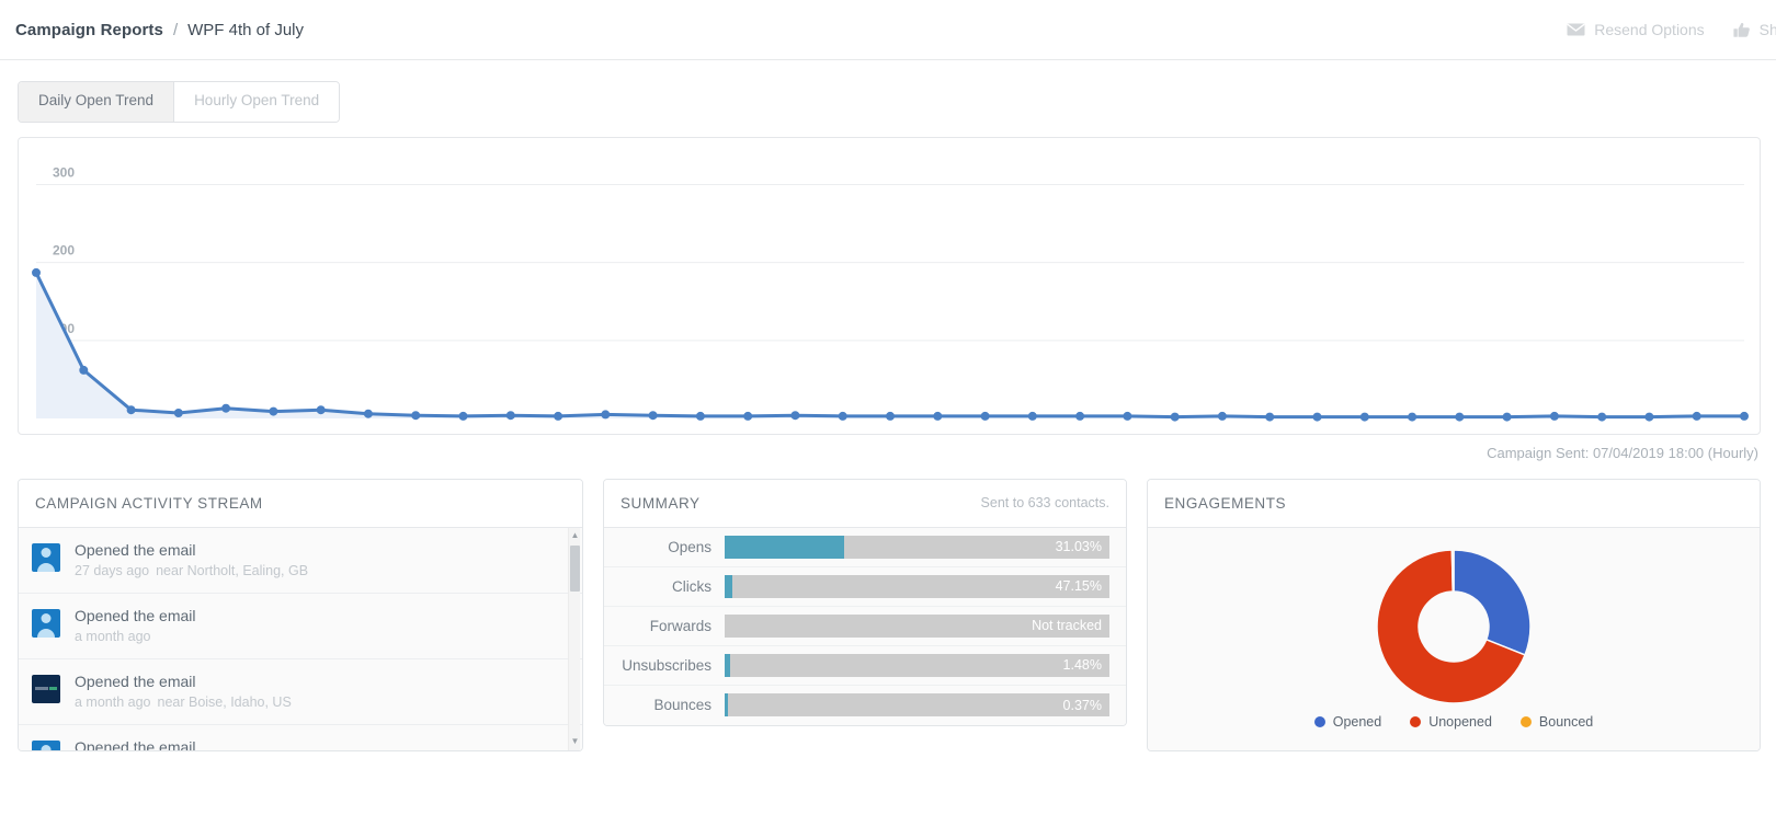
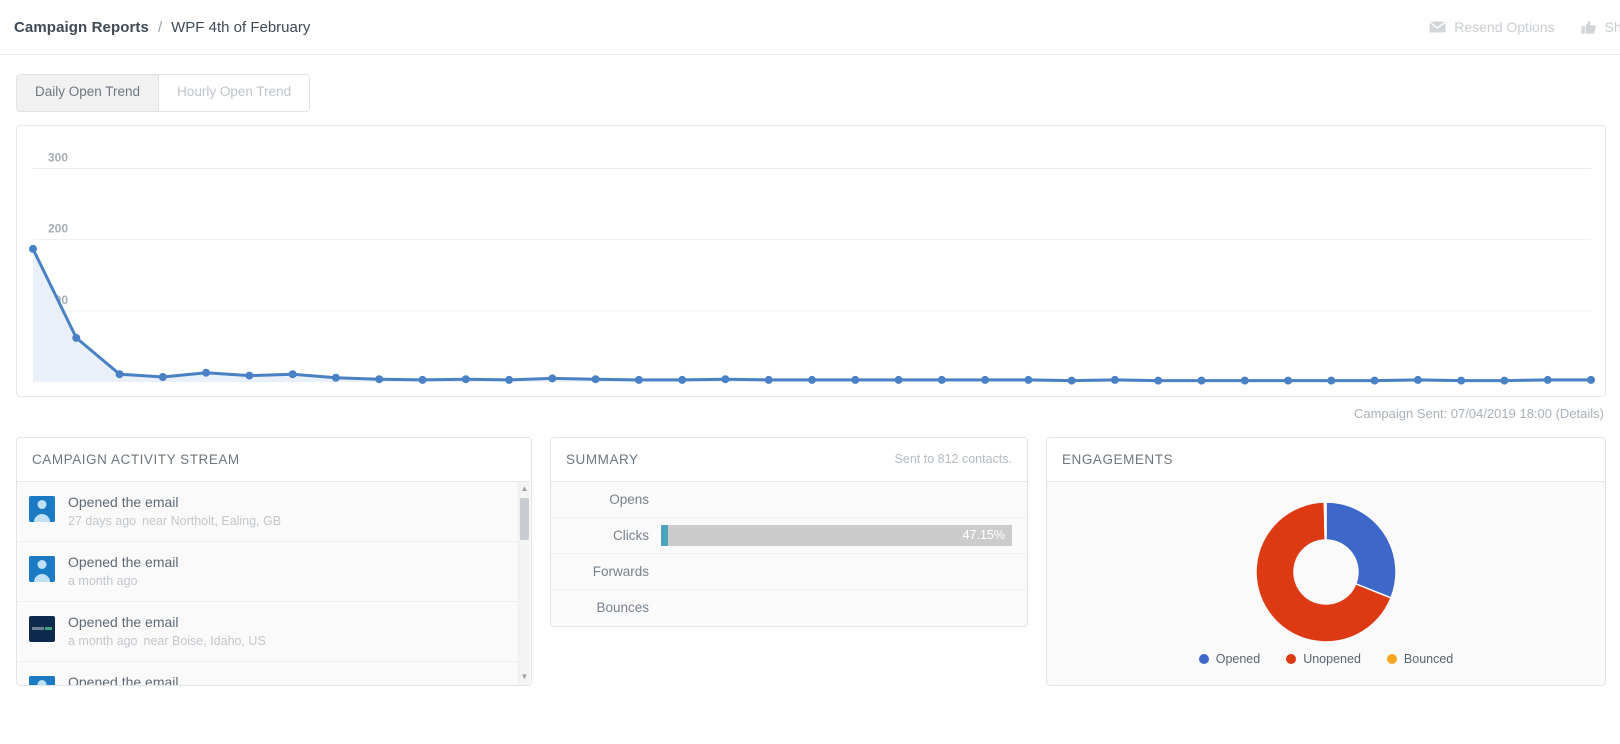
  Campaign Reports
  /
- WPF 4th of July
+ WPF 4th of February
  Resend Options
  Daily Open Trend
  Hourly Open Trend
  200
  300
- Campaign Sent: 07/04/2019 18:00 (Hourly)
+ Campaign Sent: 07/04/2019 18:00 (Details)
  CAMPAIGN ACTIVITY STREAM
  Opened the email
  27 days ago near Northolt, Ealing, GB
  Opened the email
  a month ago
  Opened the email
  a month ago near Boise, Idaho, US
  Opened the email
  ▲
  ▼
  SUMMARY
- Sent to 633 contacts.
+ Sent to 812 contacts.
  Opens
- 31.03%
  Clicks
  47.15%
  Forwards
- Not tracked
- Unsubscribes
- 1.48%
  Bounces
- 0.37%
  ENGAGEMENTS
  Opened
  Unopened
  Bounced
